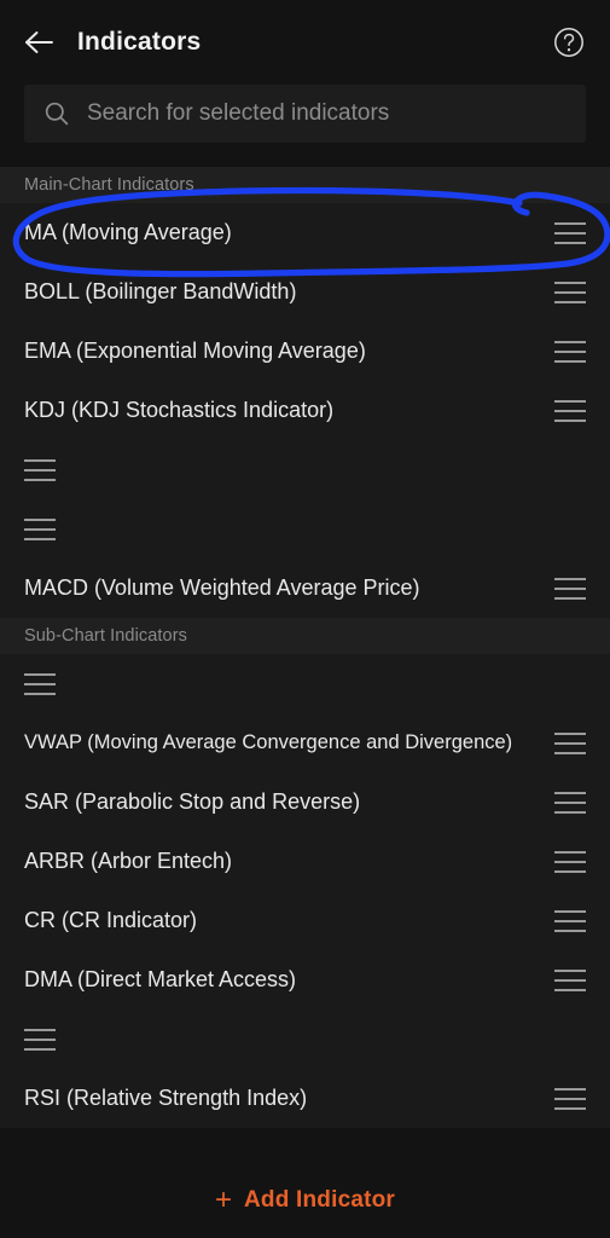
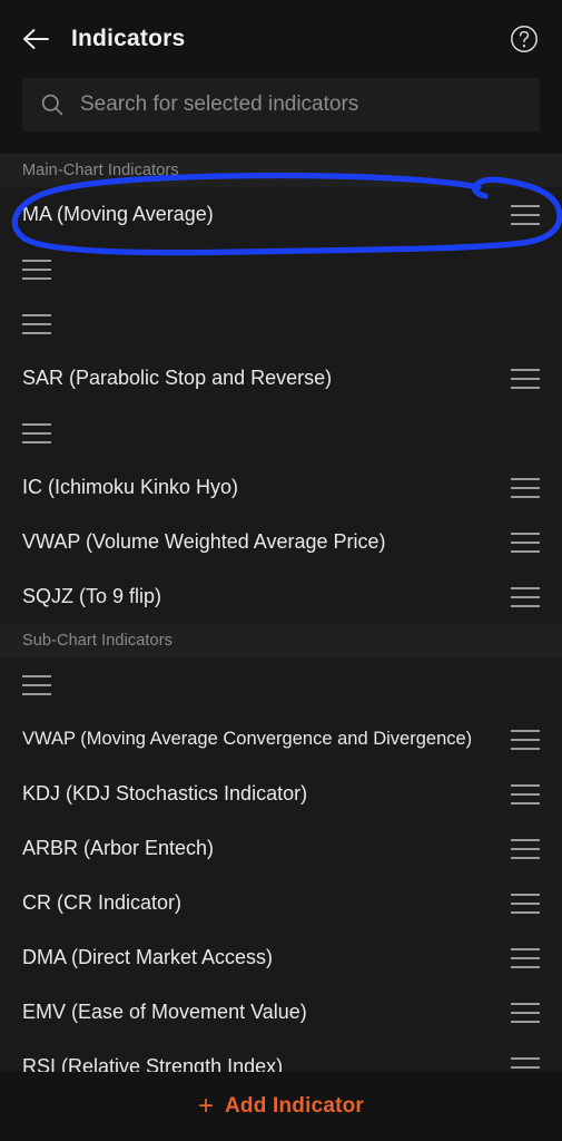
  Indicators
  Search for selected indicators
  Main-Chart Indicators
  MA (Moving Average)
- BOLL (Boilinger BandWidth)
- EMA (Exponential Moving Average)
- KDJ (KDJ Stochastics Indicator)
+ SAR (Parabolic Stop and Reverse)
+ IC (Ichimoku Kinko Hyo)
- MACD (Volume Weighted Average Price)
+ VWAP (Volume Weighted Average Price)
+ SQJZ (To 9 flip)
  Sub-Chart Indicators
  VWAP (Moving Average Convergence and Divergence)
- SAR (Parabolic Stop and Reverse)
+ KDJ (KDJ Stochastics Indicator)
  ARBR (Arbor Entech)
  CR (CR Indicator)
  DMA (Direct Market Access)
+ EMV (Ease of Movement Value)
  RSI (Relative Strength Index)
  +
  Add Indicator
